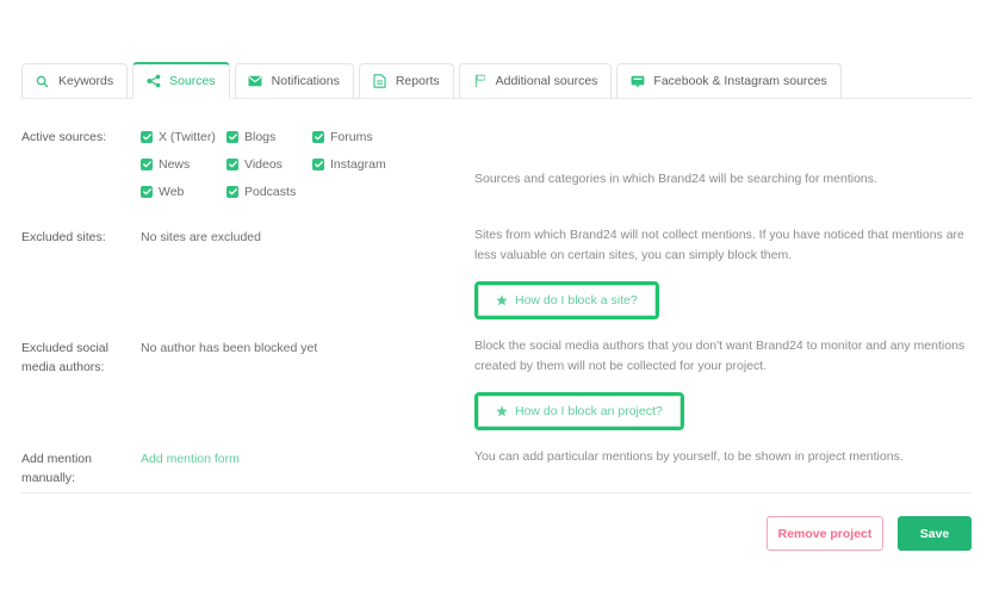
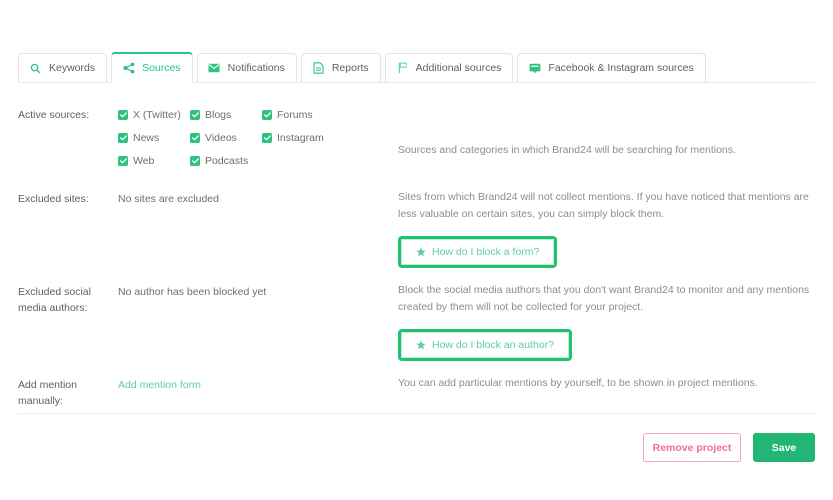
  Keywords
  Sources
  Notifications
  Reports
  Additional sources
  Facebook & Instagram sources
  Active sources:
  X (Twitter)
  Blogs
  Forums
  News
  Videos
  Instagram
  Web
  Podcasts
  Sources and categories in which Brand24 will be searching for mentions.
  Excluded sites:
  No sites are excluded
  Sites from which Brand24 will not collect mentions. If you have noticed that mentions are less valuable on certain sites, you can simply block them.
- How do I block a site?
+ How do I block a form?
  Excluded social media authors:
  No author has been blocked yet
  Block the social media authors that you don't want Brand24 to monitor and any mentions created by them will not be collected for your project.
- How do I block an project?
+ How do I block an author?
  Add mention manually:
  Add mention form
  You can add particular mentions by yourself, to be shown in project mentions.
  Remove project
  Save
